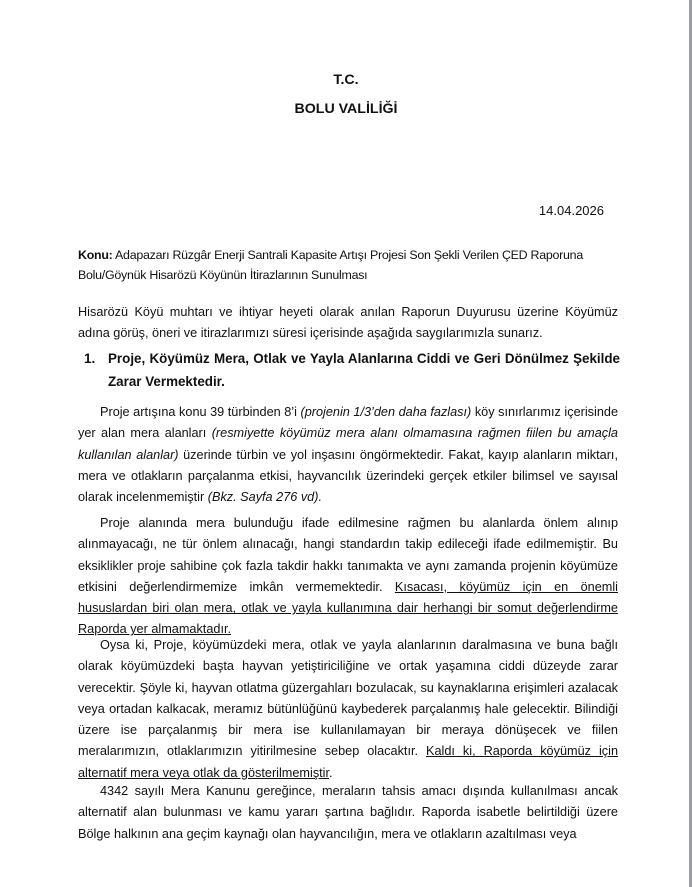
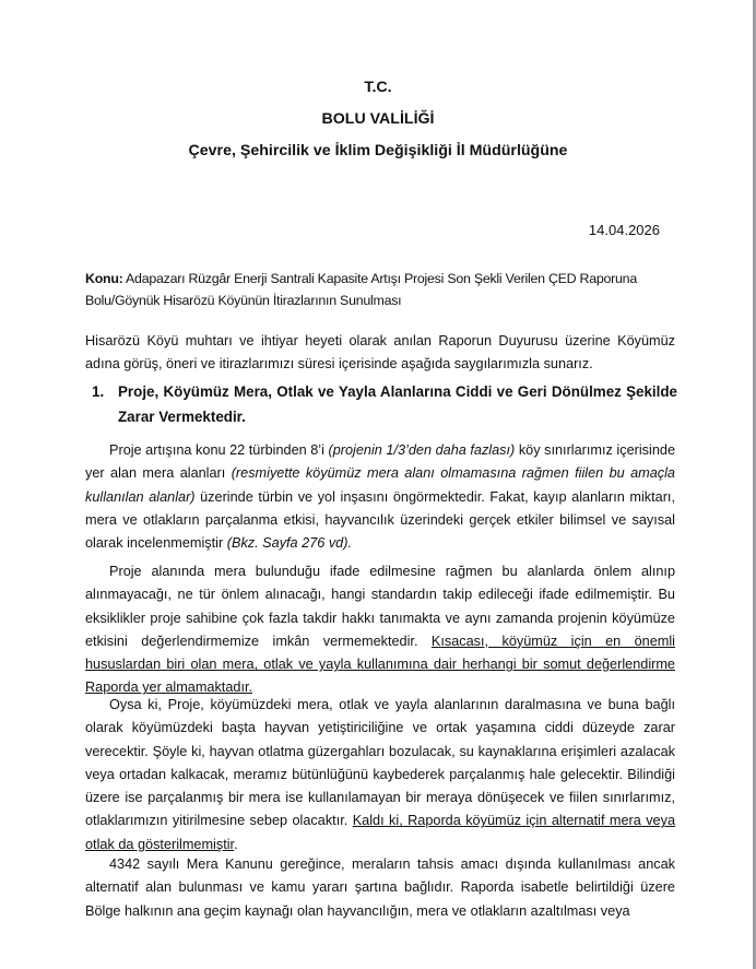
  T.C.
  BOLU VALİLİĞİ
+ Çevre, Şehircilik ve İklim Değişikliği İl Müdürlüğüne
  14.04.2026
  Konu: Adapazarı Rüzgâr Enerji Santrali Kapasite Artışı Projesi Son Şekli Verilen ÇED Raporuna Bolu/Göynük Hisarözü Köyünün İtirazlarının Sunulması
  Hisarözü Köyü muhtarı ve ihtiyar heyeti olarak anılan Raporun Duyurusu üzerine Köyümüz adına görüş, öneri ve itirazlarımızı süresi içerisinde aşağıda saygılarımızla sunarız.
  1.
  Proje, Köyümüz Mera, Otlak ve Yayla Alanlarına Ciddi ve Geri Dönülmez Şekilde Zarar Vermektedir.
- Proje artışına konu 39 türbinden 8’i (projenin 1/3’den daha fazlası) köy sınırlarımız içerisinde yer alan mera alanları (resmiyette köyümüz mera alanı olmamasına rağmen fiilen bu amaçla kullanılan alanlar) üzerinde türbin ve yol inşasını öngörmektedir. Fakat, kayıp alanların miktarı, mera ve otlakların parçalanma etkisi, hayvancılık üzerindeki gerçek etkiler bilimsel ve sayısal olarak incelenmemiştir (Bkz. Sayfa 276 vd).
+ Proje artışına konu 22 türbinden 8’i (projenin 1/3’den daha fazlası) köy sınırlarımız içerisinde yer alan mera alanları (resmiyette köyümüz mera alanı olmamasına rağmen fiilen bu amaçla kullanılan alanlar) üzerinde türbin ve yol inşasını öngörmektedir. Fakat, kayıp alanların miktarı, mera ve otlakların parçalanma etkisi, hayvancılık üzerindeki gerçek etkiler bilimsel ve sayısal olarak incelenmemiştir (Bkz. Sayfa 276 vd).
  Proje alanında mera bulunduğu ifade edilmesine rağmen bu alanlarda önlem alınıp alınmayacağı, ne tür önlem alınacağı, hangi standardın takip edileceği ifade edilmemiştir. Bu eksiklikler proje sahibine çok fazla takdir hakkı tanımakta ve aynı zamanda projenin köyümüze etkisini değerlendirmemize imkân vermemektedir. Kısacası, köyümüz için en önemli hususlardan biri olan mera, otlak ve yayla kullanımına dair herhangi bir somut değerlendirme Raporda yer almamaktadır.
- Oysa ki, Proje, köyümüzdeki mera, otlak ve yayla alanlarının daralmasına ve buna bağlı olarak köyümüzdeki başta hayvan yetiştiriciliğine ve ortak yaşamına ciddi düzeyde zarar verecektir. Şöyle ki, hayvan otlatma güzergahları bozulacak, su kaynaklarına erişimleri azalacak veya ortadan kalkacak, meramız bütünlüğünü kaybederek parçalanmış hale gelecektir. Bilindiği üzere ise parçalanmış bir mera ise kullanılamayan bir meraya dönüşecek ve fiilen meralarımızın, otlaklarımızın yitirilmesine sebep olacaktır. Kaldı ki, Raporda köyümüz için alternatif mera veya otlak da gösterilmemiştir.
+ Oysa ki, Proje, köyümüzdeki mera, otlak ve yayla alanlarının daralmasına ve buna bağlı olarak köyümüzdeki başta hayvan yetiştiriciliğine ve ortak yaşamına ciddi düzeyde zarar verecektir. Şöyle ki, hayvan otlatma güzergahları bozulacak, su kaynaklarına erişimleri azalacak veya ortadan kalkacak, meramız bütünlüğünü kaybederek parçalanmış hale gelecektir. Bilindiği üzere ise parçalanmış bir mera ise kullanılamayan bir meraya dönüşecek ve fiilen sınırlarımız, otlaklarımızın yitirilmesine sebep olacaktır. Kaldı ki, Raporda köyümüz için alternatif mera veya otlak da gösterilmemiştir.
  4342 sayılı Mera Kanunu gereğince, meraların tahsis amacı dışında kullanılması ancak alternatif alan bulunması ve kamu yararı şartına bağlıdır. Raporda isabetle belirtildiği üzere Bölge halkının ana geçim kaynağı olan hayvancılığın, mera ve otlakların azaltılması veya
